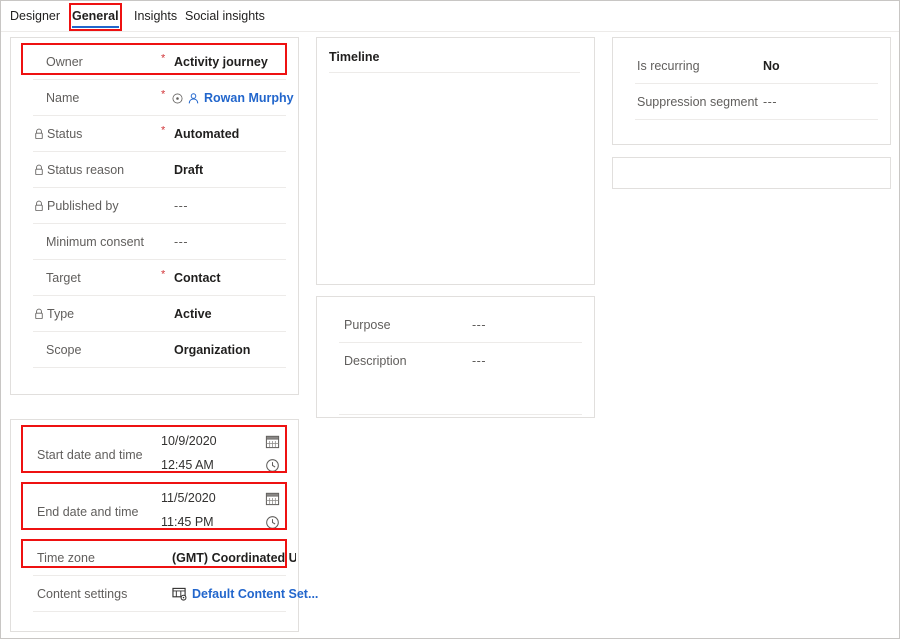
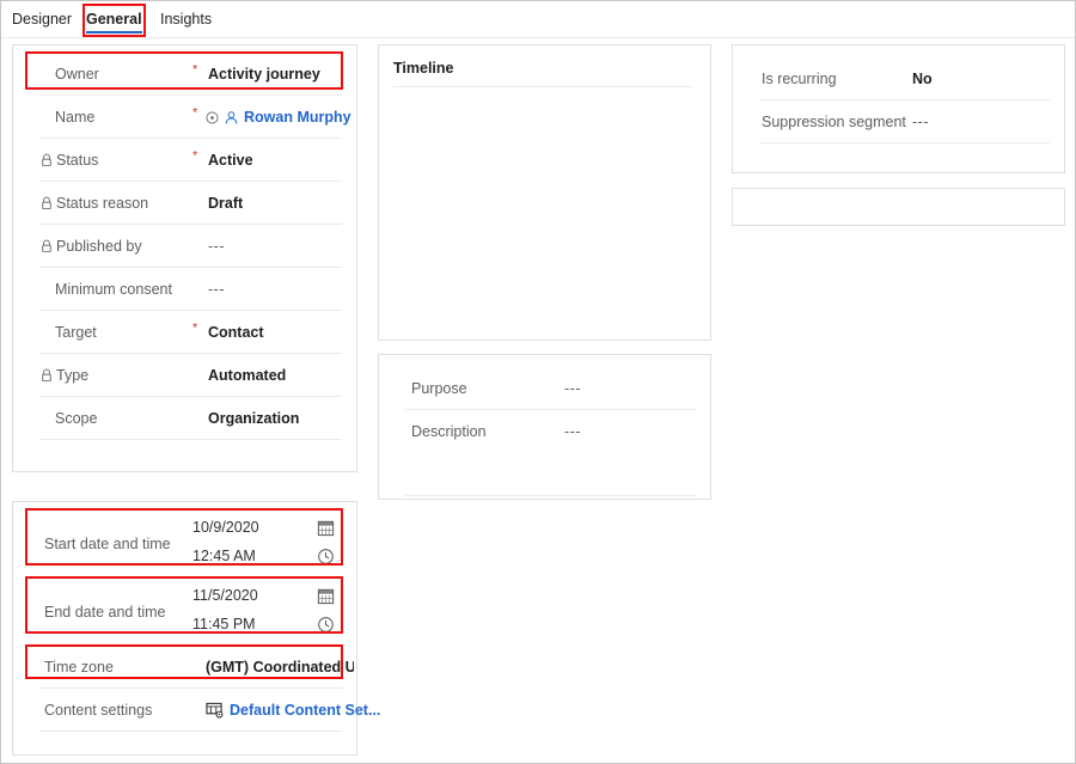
  Designer
  General
  Insights
- Social insights
  Owner
  *
  Activity journey
  Name
  *
  Rowan Murphy
  Status
  *
- Automated
+ Active
  Status reason
  Draft
  Published by
  ---
  Minimum consent
  ---
  Target
  *
  Contact
  Type
- Active
+ Automated
  Scope
  Organization
  Start date and time
  10/9/2020
  12:45 AM
  End date and time
  11/5/2020
  11:45 PM
  Time zone
  Content settings
  Default Content Set...
  Timeline
  Purpose
  ---
  Description
  ---
  Is recurring
  No
  Suppression segment
  ---
